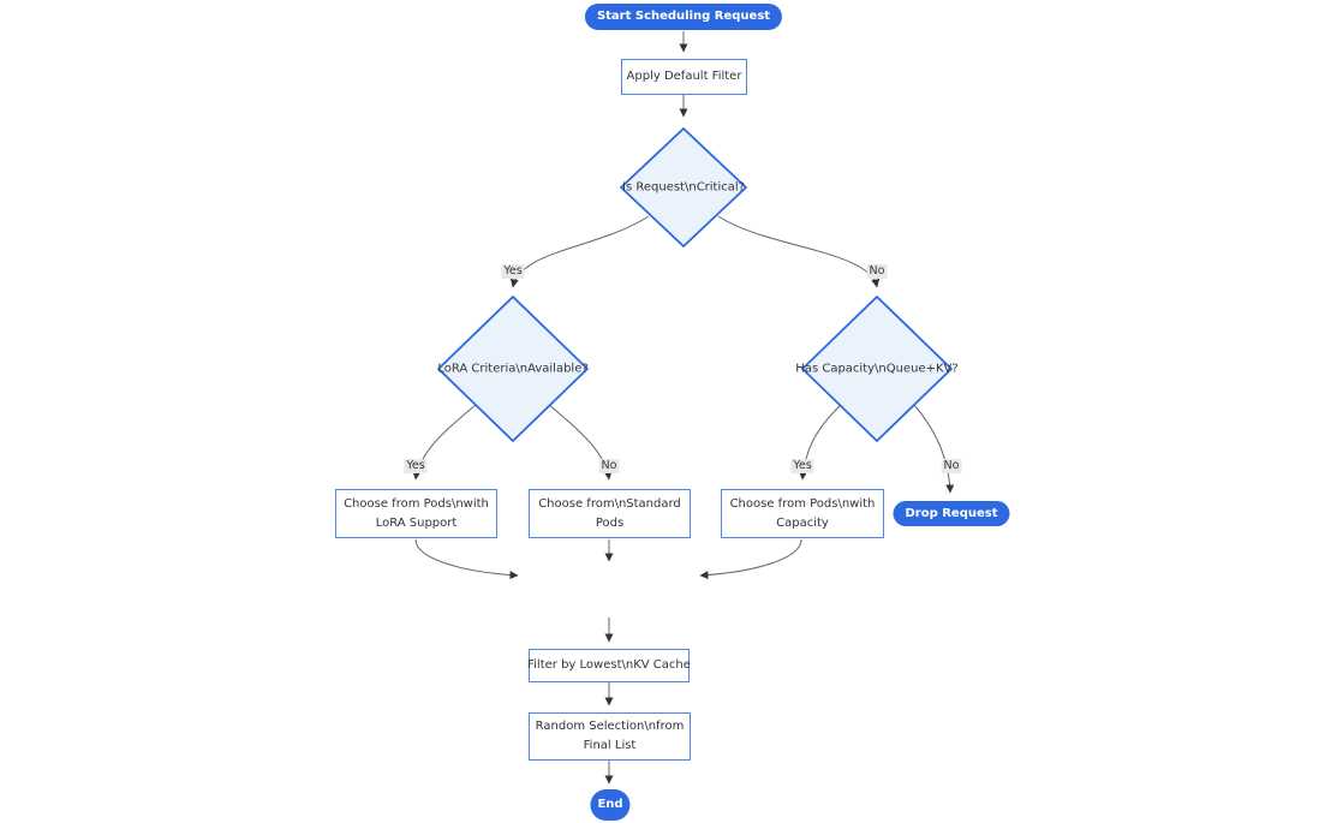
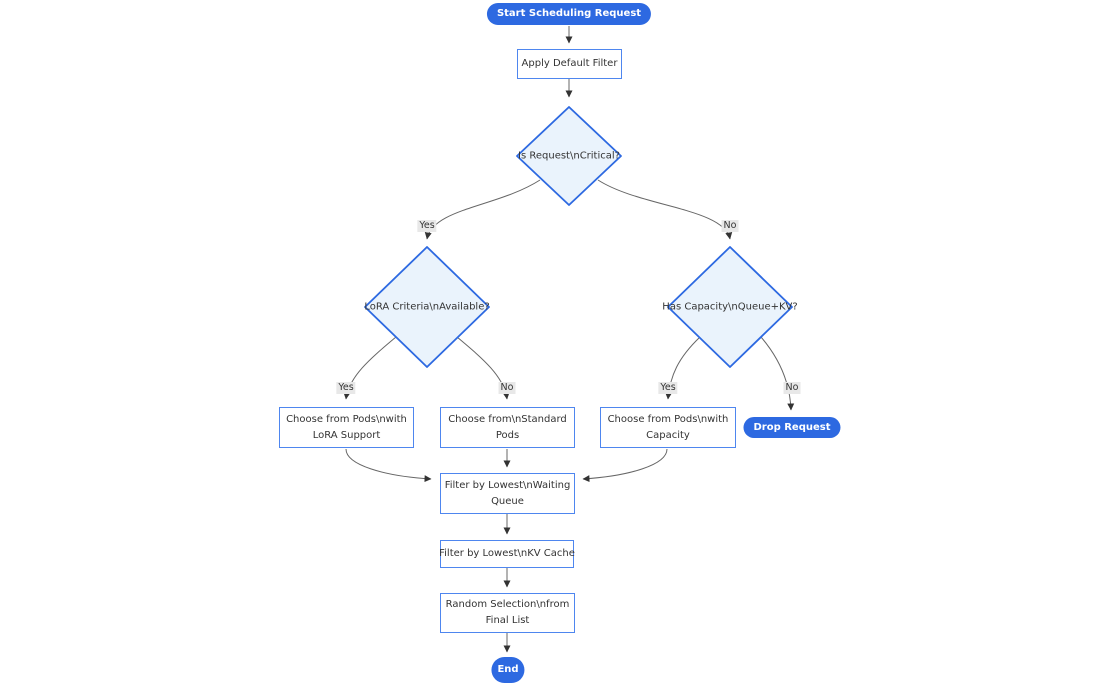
  Start Scheduling Request
  Drop Request
  End
  Apply Default Filter
  Choose from Pods\nwith
  LoRA Support
  Choose from\nStandard
  Pods
  Choose from Pods\nwith
  Capacity
+ Filter by Lowest\nWaiting
+ Queue
  Filter by Lowest\nKV Cache
  Random Selection\nfrom
  Final List
  Is Request\nCritical?
  LoRA Criteria\nAvailable?
  Has Capacity\nQueue+KV?
  Yes
  No
  Yes
  No
  Yes
  No
